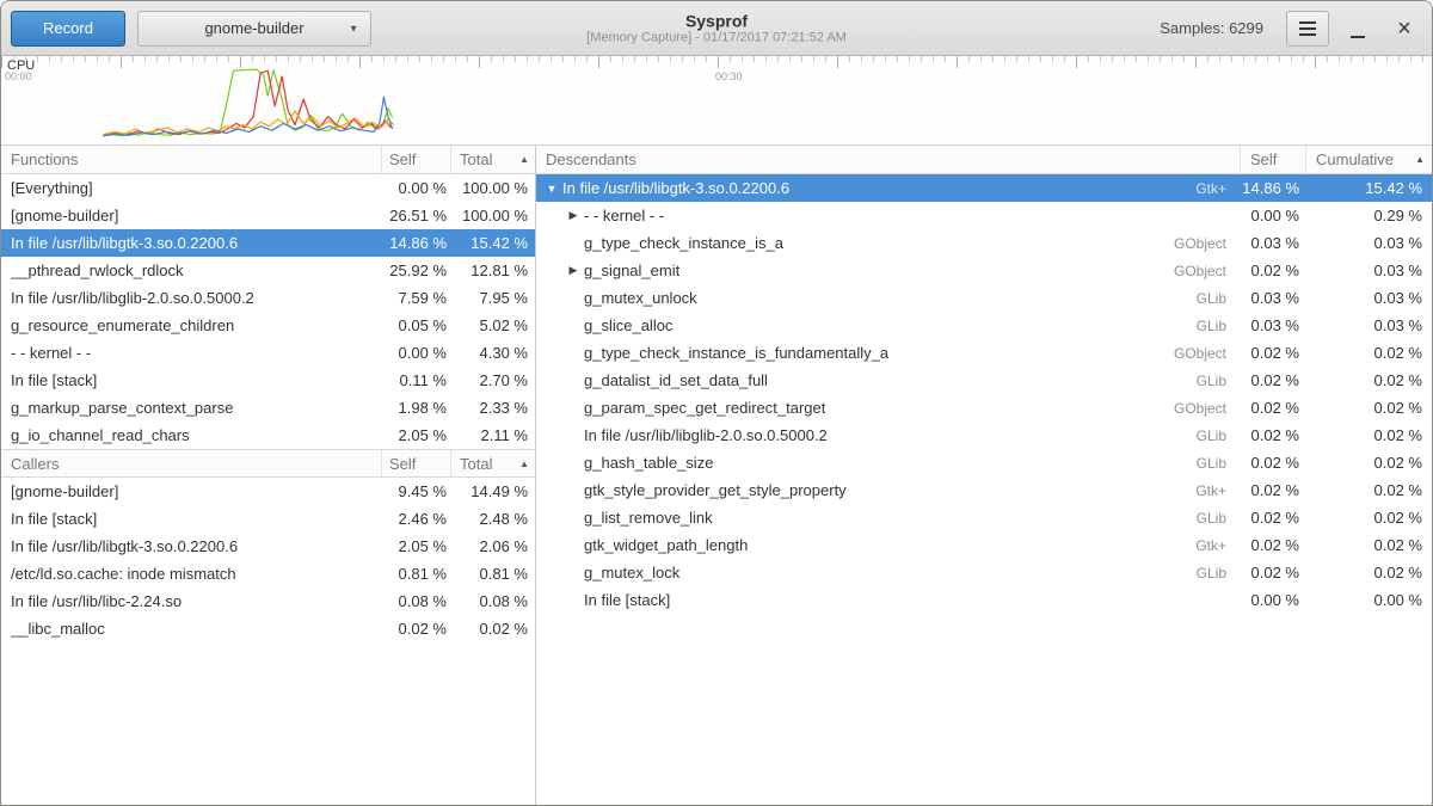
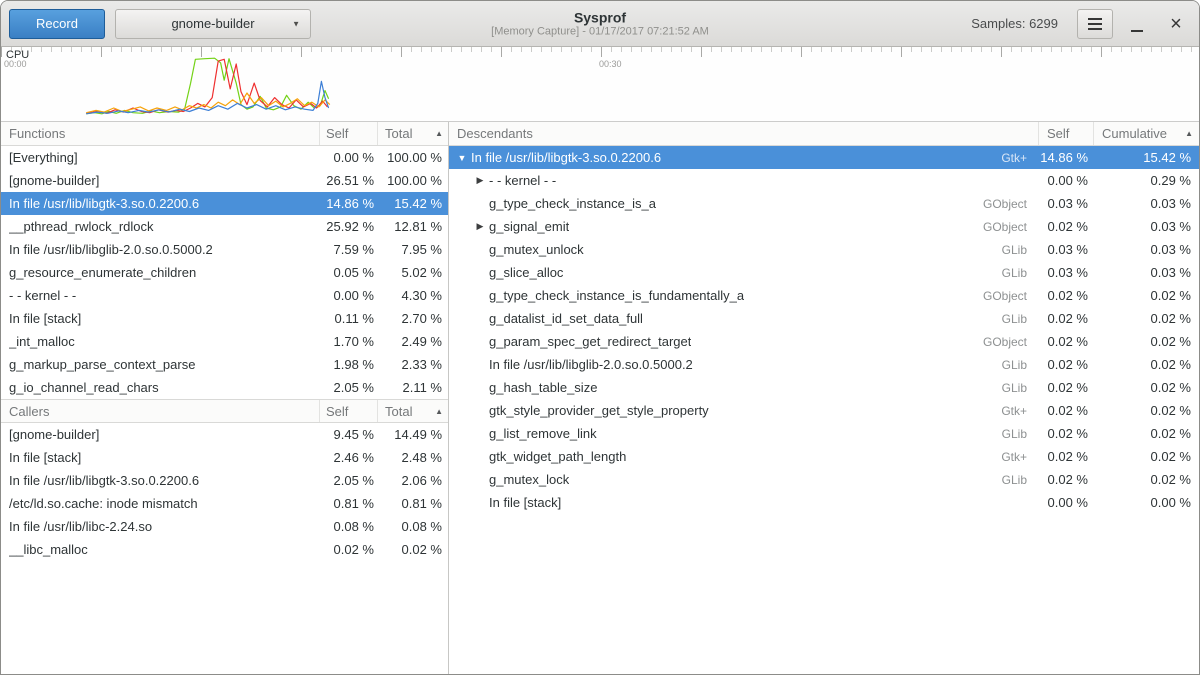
  Record
  gnome-builder
  ▼
  Sysprof
  [Memory Capture] - 01/17/2017 07:21:52 AM
  Samples: 6299
  ×
  CPU
  00:00
  00:30
  Functions
  Self
  Total
  ▲
  [Everything]
  0.00 %
  100.00 %
  [gnome-builder]
  26.51 %
  100.00 %
  In file /usr/lib/libgtk-3.so.0.2200.6
  14.86 %
  15.42 %
  __pthread_rwlock_rdlock
  25.92 %
  12.81 %
  In file /usr/lib/libglib-2.0.so.0.5000.2
  7.59 %
  7.95 %
  g_resource_enumerate_children
  0.05 %
  5.02 %
  - - kernel - -
  0.00 %
  4.30 %
  In file [stack]
  0.11 %
  2.70 %
+ _int_malloc
+ 1.70 %
+ 2.49 %
  g_markup_parse_context_parse
  1.98 %
  2.33 %
  g_io_channel_read_chars
  2.05 %
  2.11 %
  Callers
  Self
  Total
  ▲
  [gnome-builder]
  9.45 %
  14.49 %
  In file [stack]
  2.46 %
  2.48 %
  In file /usr/lib/libgtk-3.so.0.2200.6
  2.05 %
  2.06 %
  /etc/ld.so.cache: inode mismatch
  0.81 %
  0.81 %
  In file /usr/lib/libc-2.24.so
  0.08 %
  0.08 %
  __libc_malloc
  0.02 %
  0.02 %
  Descendants
  Self
  Cumulative
  ▲
  ▼
  In file /usr/lib/libgtk-3.so.0.2200.6
  Gtk+
  14.86 %
  15.42 %
  ▶
  - - kernel - -
  0.00 %
  0.29 %
  g_type_check_instance_is_a
  GObject
  0.03 %
  0.03 %
  ▶
  g_signal_emit
  GObject
  0.02 %
  0.03 %
  g_mutex_unlock
  GLib
  0.03 %
  0.03 %
  g_slice_alloc
  GLib
  0.03 %
  0.03 %
  g_type_check_instance_is_fundamentally_a
  GObject
  0.02 %
  0.02 %
  g_datalist_id_set_data_full
  GLib
  0.02 %
  0.02 %
  g_param_spec_get_redirect_target
  GObject
  0.02 %
  0.02 %
  In file /usr/lib/libglib-2.0.so.0.5000.2
  GLib
  0.02 %
  0.02 %
  g_hash_table_size
  GLib
  0.02 %
  0.02 %
  gtk_style_provider_get_style_property
  Gtk+
  0.02 %
  0.02 %
  g_list_remove_link
  GLib
  0.02 %
  0.02 %
  gtk_widget_path_length
  Gtk+
  0.02 %
  0.02 %
  g_mutex_lock
  GLib
  0.02 %
  0.02 %
  In file [stack]
  0.00 %
  0.00 %
